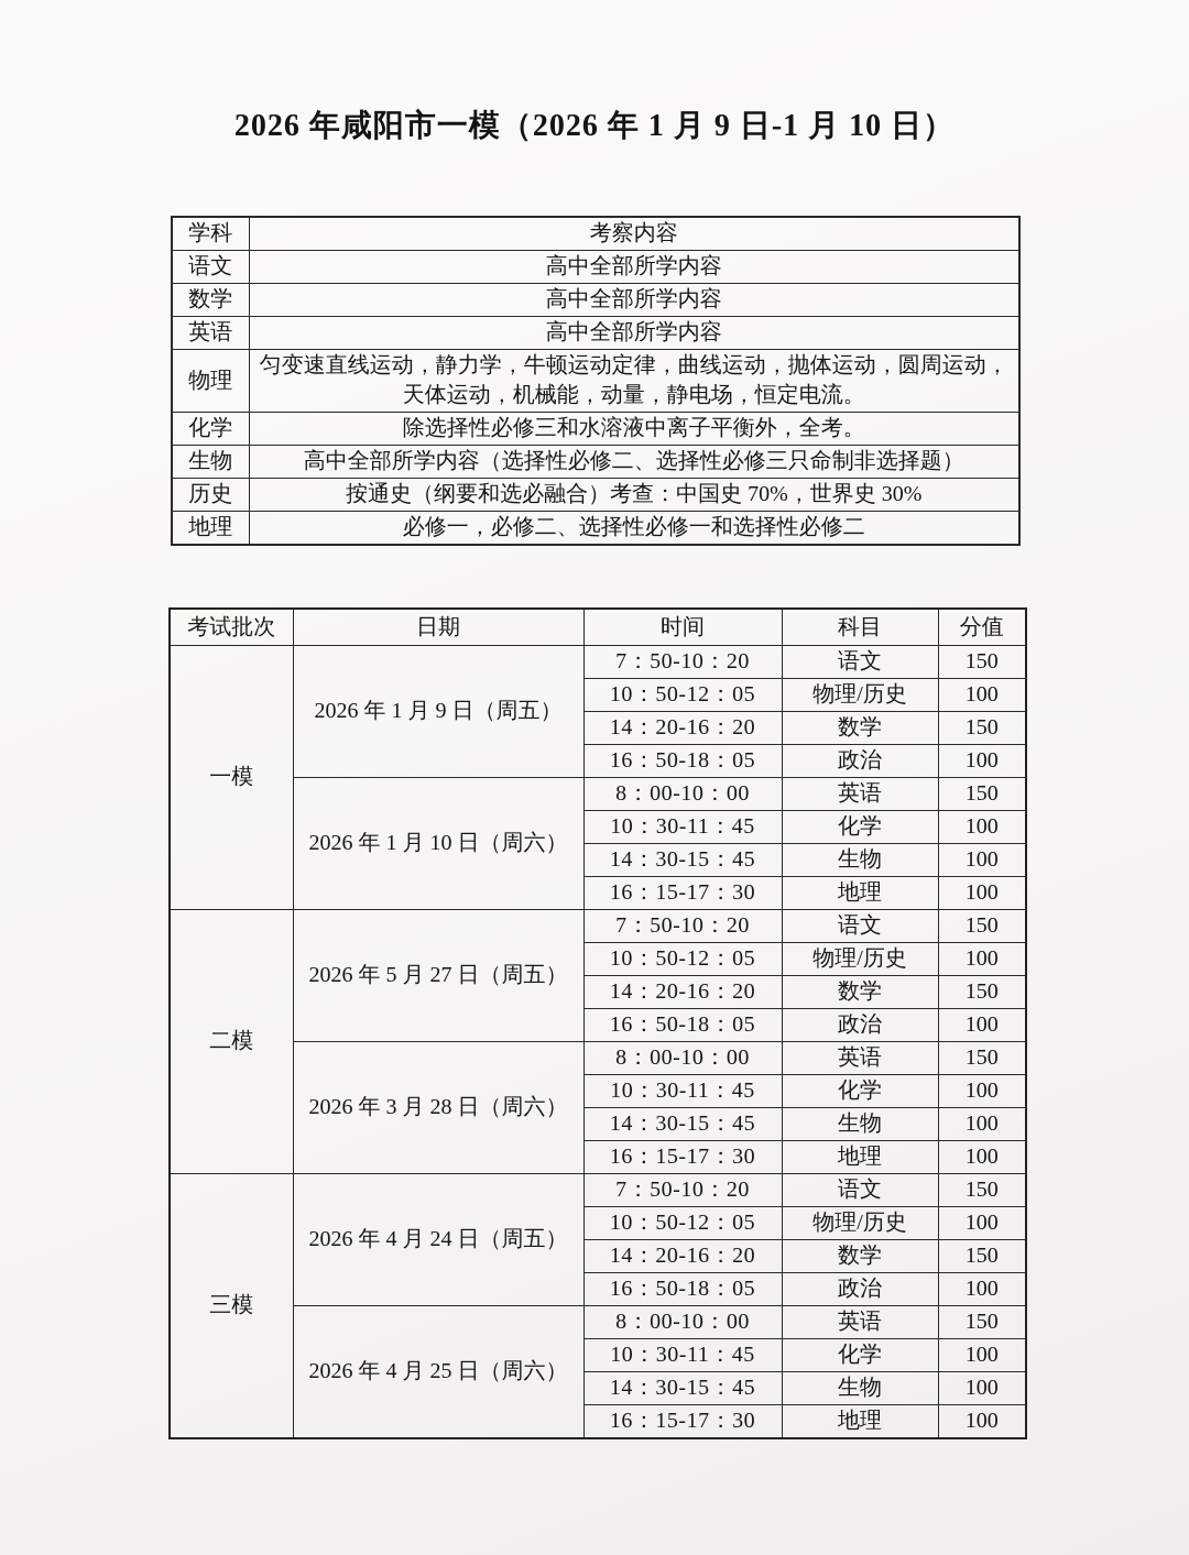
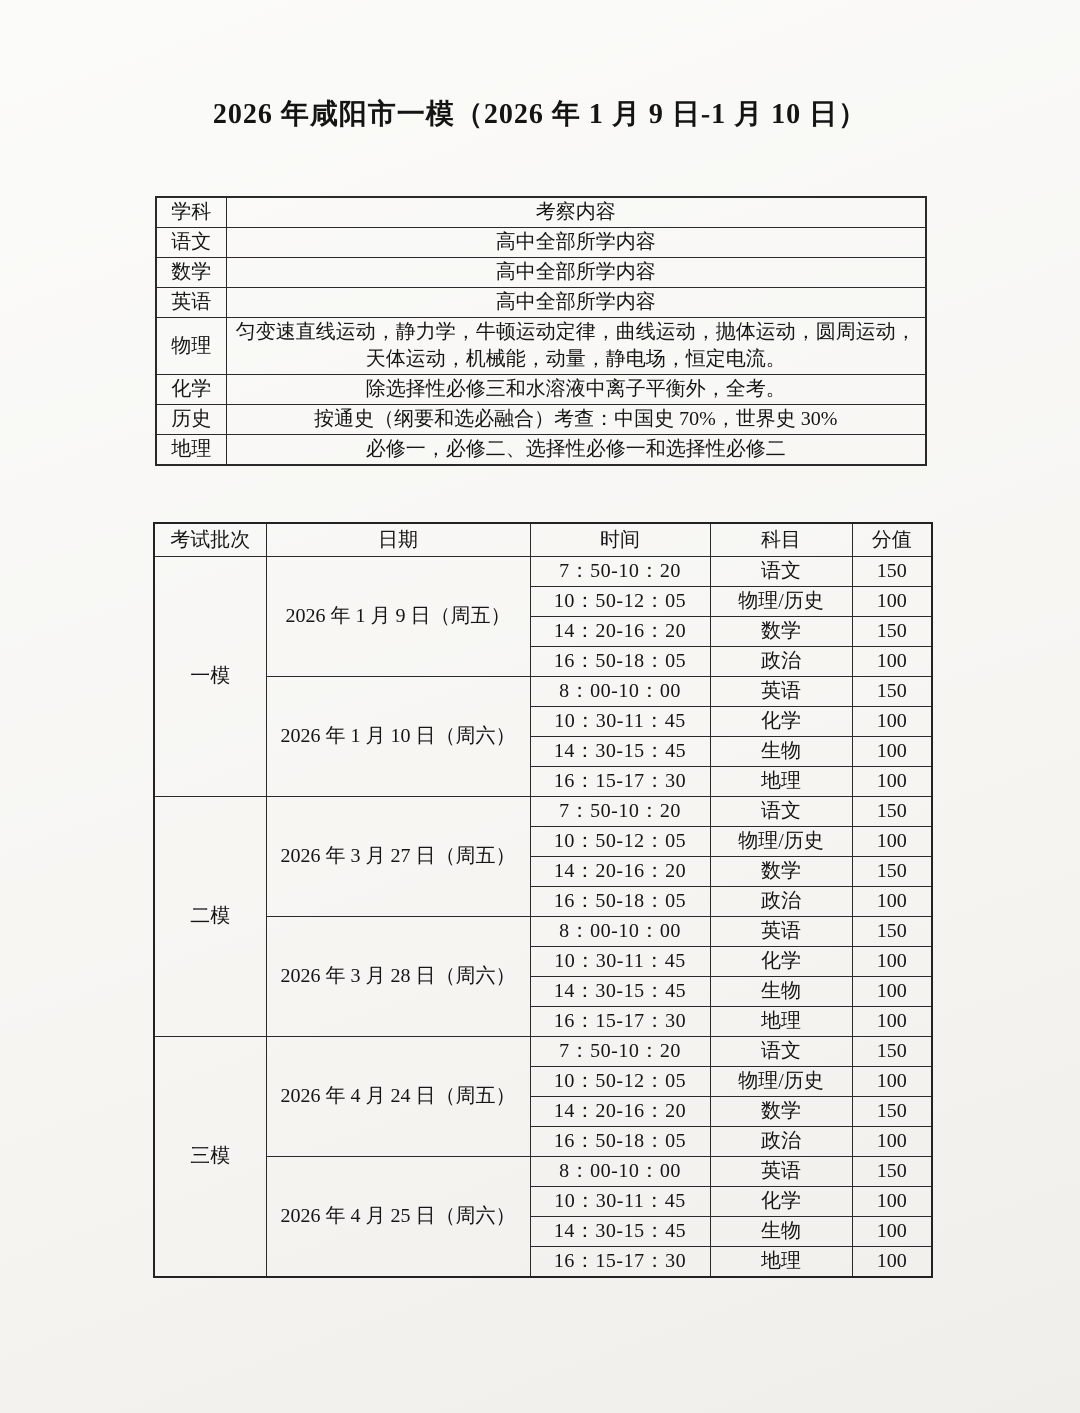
  2026 年咸阳市一模（2026 年 1 月 9 日-1 月 10 日）
  学科	考察内容
  语文	高中全部所学内容
  数学	高中全部所学内容
  英语	高中全部所学内容
  物理	匀变速直线运动，静力学，牛顿运动定律，曲线运动，抛体运动，圆周运动，天体运动，机械能，动量，静电场，恒定电流。
  化学	除选择性必修三和水溶液中离子平衡外，全考。
- 生物	高中全部所学内容（选择性必修二、选择性必修三只命制非选择题）
  历史	按通史（纲要和选必融合）考查：中国史 70%，世界史 30%
  地理	必修一，必修二、选择性必修一和选择性必修二
  考试批次	日期	时间	科目	分值
  一模	2026 年 1 月 9 日（周五）	7：50-10：20	语文	150
  10：50-12：05	物理/历史	100
  14：20-16：20	数学	150
  16：50-18：05	政治	100
  2026 年 1 月 10 日（周六）	8：00-10：00	英语	150
  10：30-11：45	化学	100
  14：30-15：45	生物	100
  16：15-17：30	地理	100
- 二模	2026 年 5 月 27 日（周五）	7：50-10：20	语文	150
+ 二模	2026 年 3 月 27 日（周五）	7：50-10：20	语文	150
  10：50-12：05	物理/历史	100
  14：20-16：20	数学	150
  16：50-18：05	政治	100
  2026 年 3 月 28 日（周六）	8：00-10：00	英语	150
  10：30-11：45	化学	100
  14：30-15：45	生物	100
  16：15-17：30	地理	100
  三模	2026 年 4 月 24 日（周五）	7：50-10：20	语文	150
  10：50-12：05	物理/历史	100
  14：20-16：20	数学	150
  16：50-18：05	政治	100
  2026 年 4 月 25 日（周六）	8：00-10：00	英语	150
  10：30-11：45	化学	100
  14：30-15：45	生物	100
  16：15-17：30	地理	100
